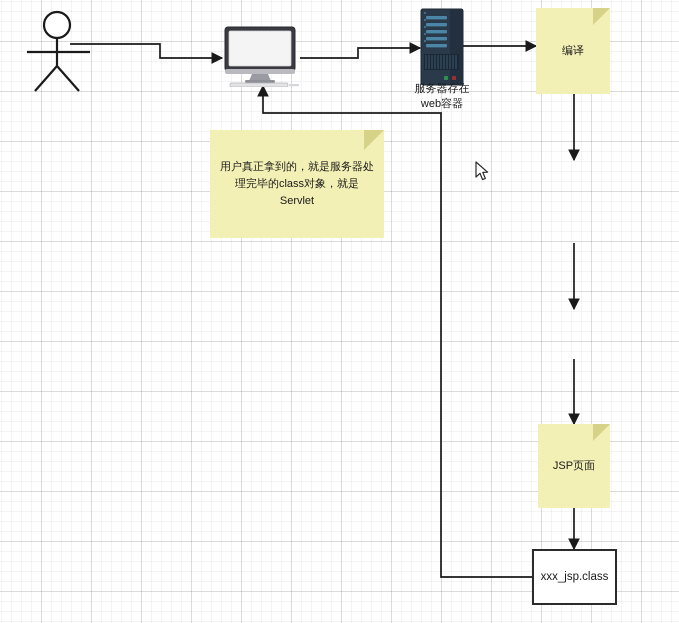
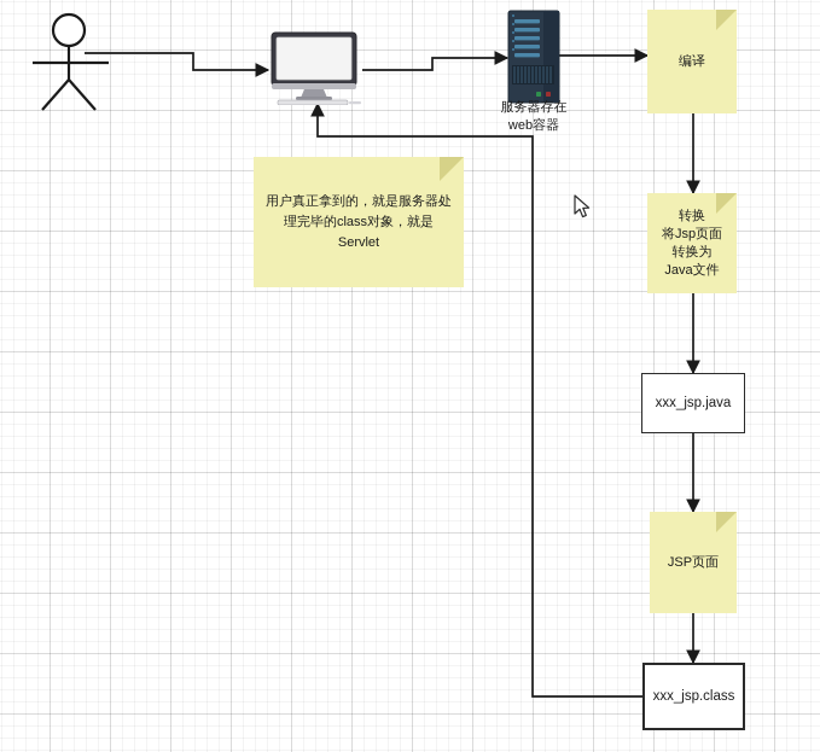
  服务器存在
  web容器
  编译
+ 转换
+ 将Jsp页面
+ 转换为
+ Java文件
+ xxx_jsp.java
  JSP页面
  xxx_jsp.class
  用户真正拿到的，就是服务器处
  理完毕的class对象，就是Servlet
